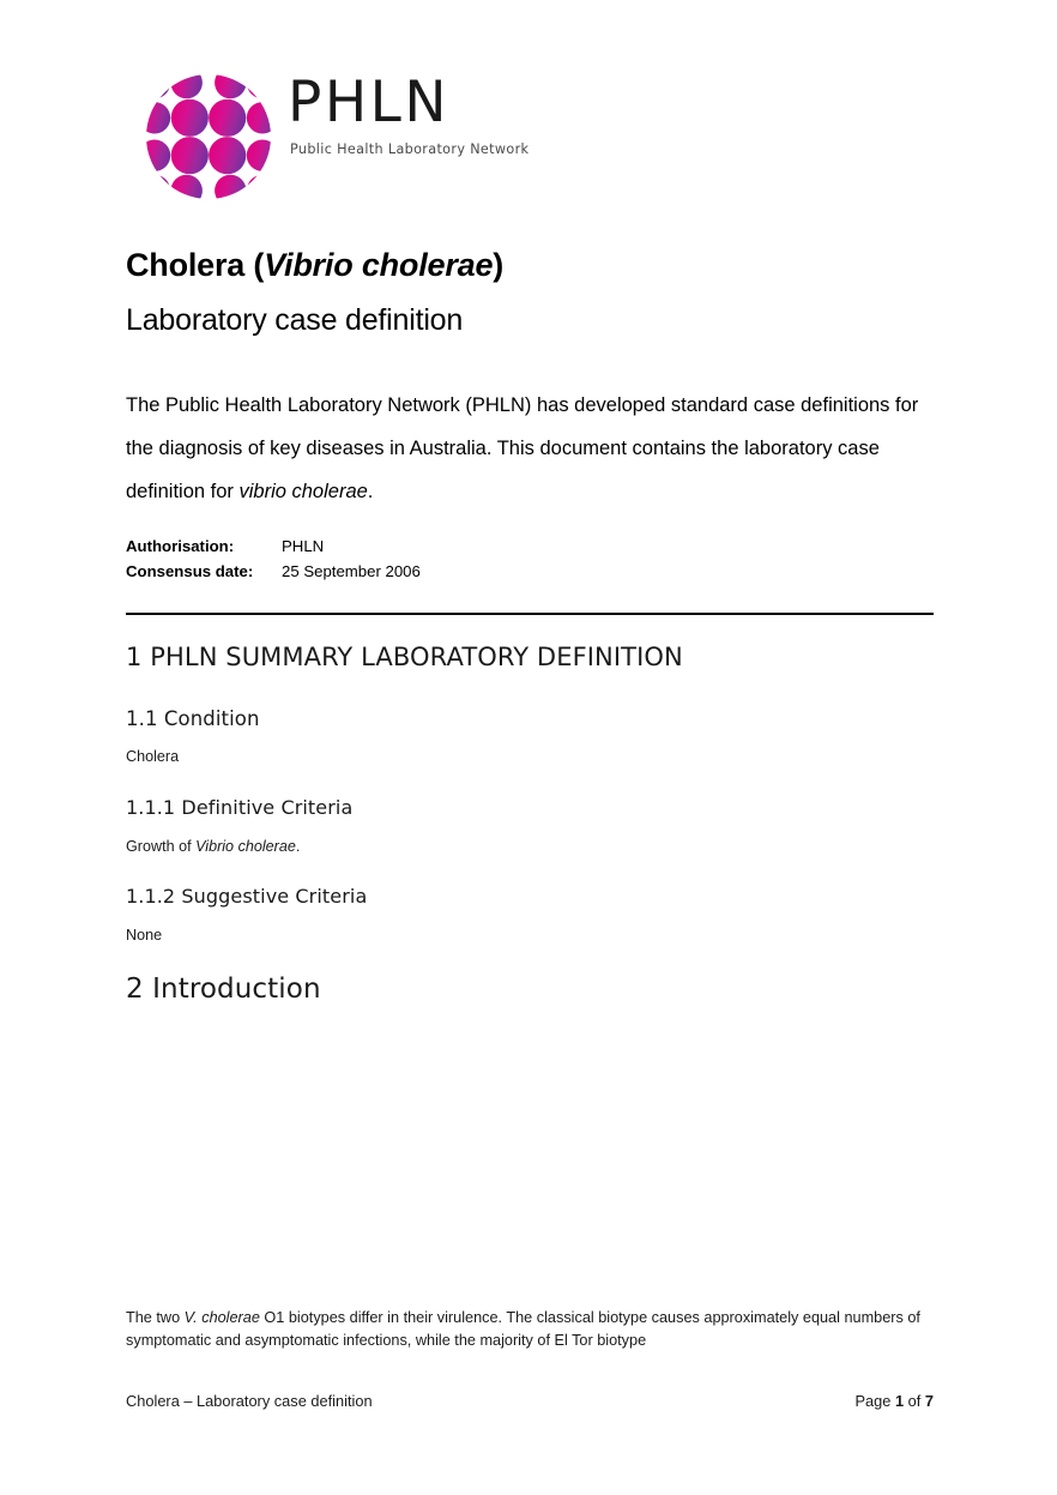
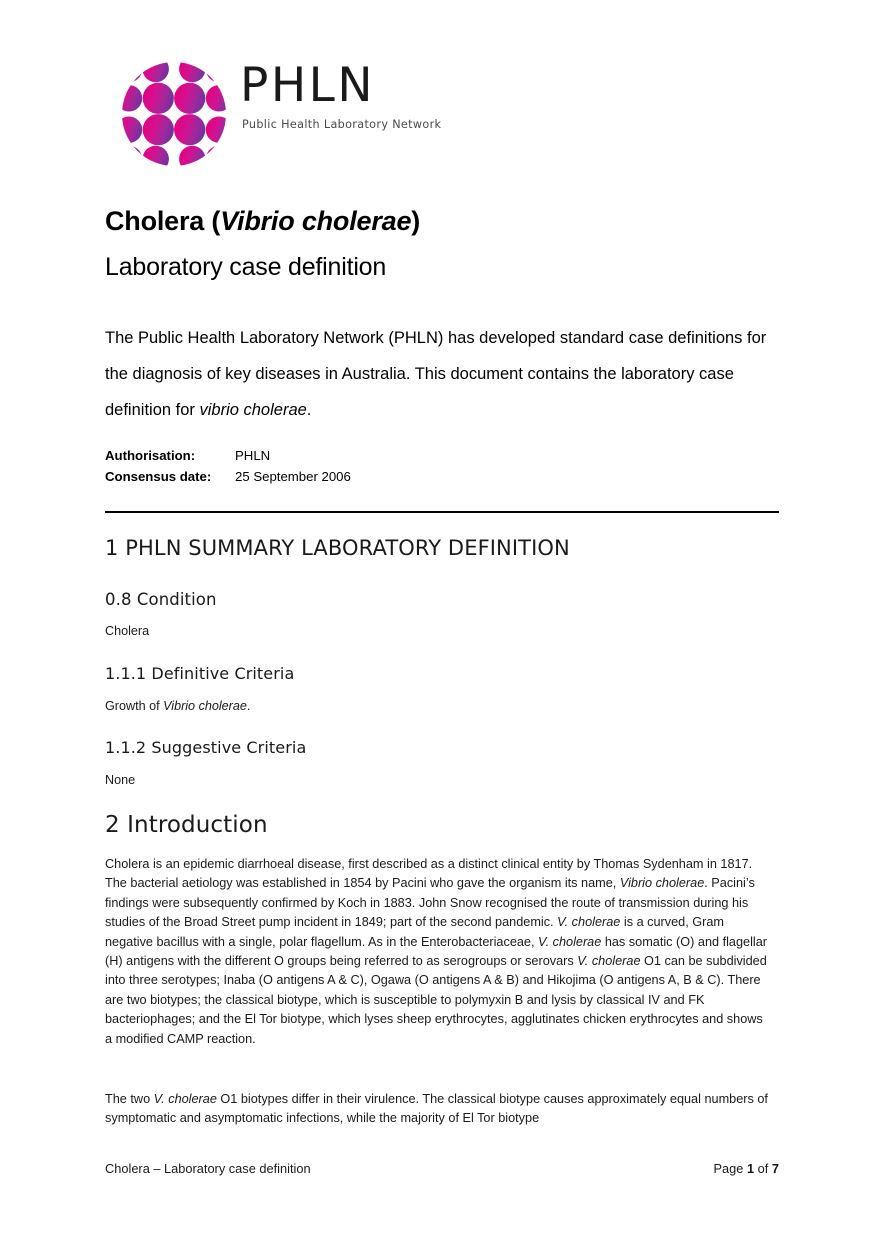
  PHLN
  Public Health Laboratory Network
  Cholera (Vibrio cholerae)
  Laboratory case definition
  The Public Health Laboratory Network (PHLN) has developed standard case definitions for the diagnosis of key diseases in Australia. This document contains the laboratory case definition for vibrio cholerae.
  Authorisation:
  PHLN
  Consensus date:
  25 September 2006
  1 PHLN SUMMARY LABORATORY DEFINITION
- 1.1 Condition
+ 0.8 Condition
  Cholera
  1.1.1 Definitive Criteria
  Growth of Vibrio cholerae.
  1.1.2 Suggestive Criteria
  None
  2 Introduction
+ Cholera is an epidemic diarrhoeal disease, first described as a distinct clinical entity by Thomas Sydenham in 1817. The bacterial aetiology was established in 1854 by Pacini who gave the organism its name, Vibrio cholerae. Pacini’s findings were subsequently confirmed by Koch in 1883. John Snow recognised the route of transmission during his studies of the Broad Street pump incident in 1849; part of the second pandemic. V. cholerae is a curved, Gram negative bacillus with a single, polar flagellum. As in the Enterobacteriaceae, V. cholerae has somatic (O) and flagellar (H) antigens with the different O groups being referred to as serogroups or serovars V. cholerae O1 can be subdivided into three serotypes; Inaba (O antigens A & C), Ogawa (O antigens A & B) and Hikojima (O antigens A, B & C). There are two biotypes; the classical biotype, which is susceptible to polymyxin B and lysis by classical IV and FK bacteriophages; and the El Tor biotype, which lyses sheep erythrocytes, agglutinates chicken erythrocytes and shows a modified CAMP reaction.
  The two V. cholerae O1 biotypes differ in their virulence. The classical biotype causes approximately equal numbers of symptomatic and asymptomatic infections, while the majority of El Tor biotype
  Cholera – Laboratory case definition
  Page 1 of 7
